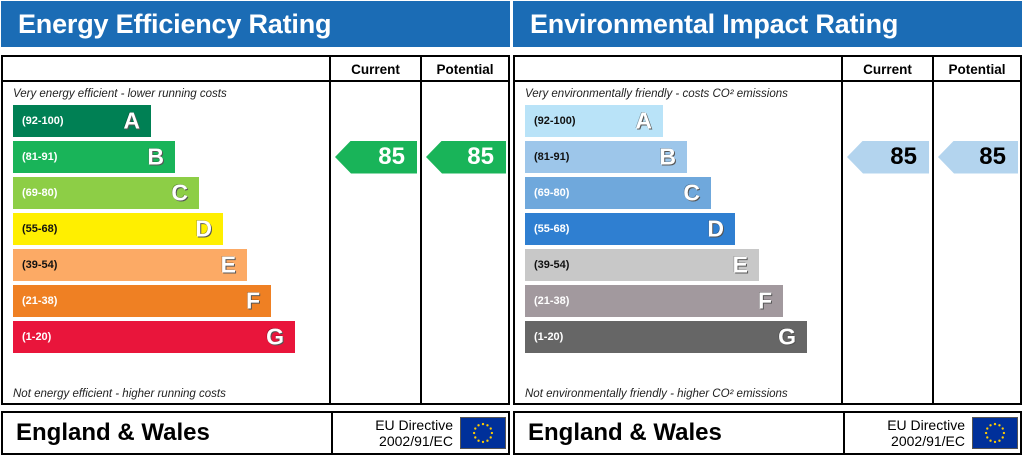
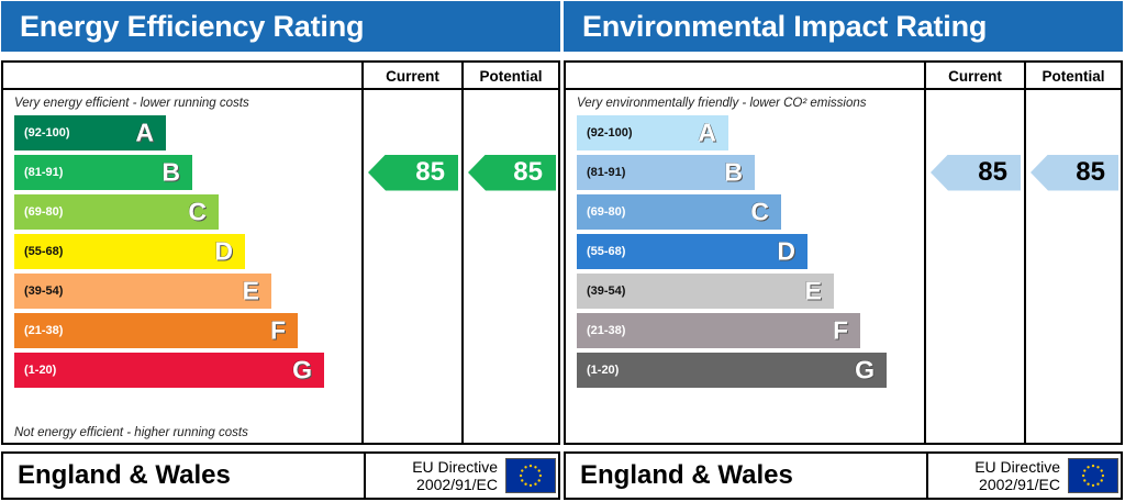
  Energy Efficiency Rating
  Current
  Potential
  Very energy efficient - lower running costs
  Not energy efficient - higher running costs
  (92-100)
  A
  (81-91)
  B
  (69-80)
  C
  (55-68)
  D
  (39-54)
  E
  (21-38)
  F
  (1-20)
  G
  85
  85
  England & Wales
  EU Directive
  2002/91/EC
  Environmental Impact Rating
  Current
  Potential
- Very environmentally friendly - costs CO² emissions
+ Very environmentally friendly - lower CO² emissions
- Not environmentally friendly - higher CO² emissions
  (92-100)
  A
  (81-91)
  B
  (69-80)
  C
  (55-68)
  D
  (39-54)
  E
  (21-38)
  F
  (1-20)
  G
  85
  85
  England & Wales
  EU Directive
  2002/91/EC
